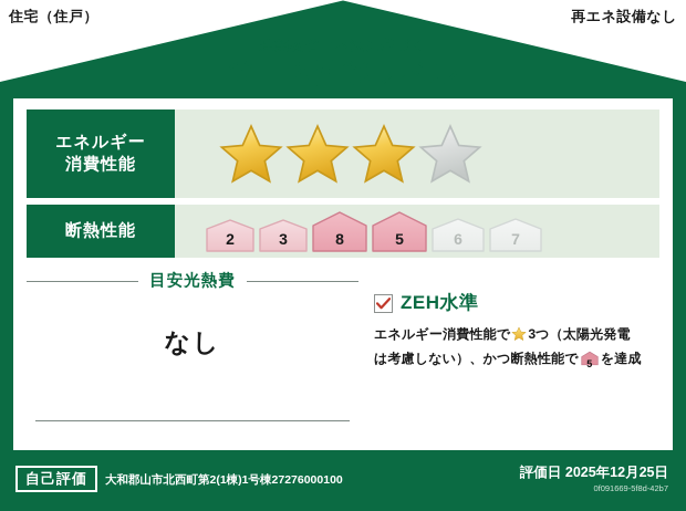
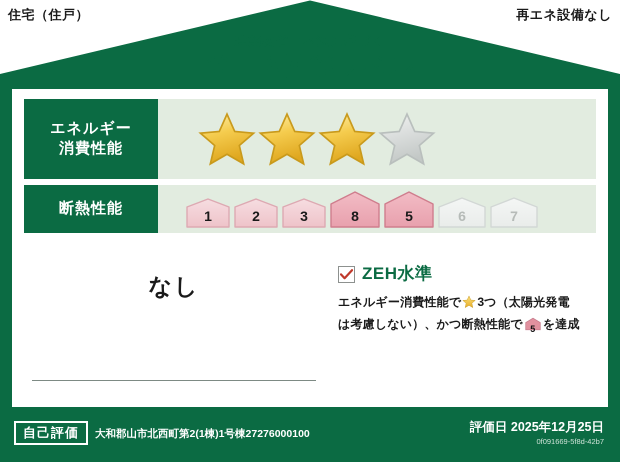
  住宅（住戸）
  再エネ設備なし
  エネルギー
  消費性能
  断熱性能
+ 1
  2
  3
  8
  5
  6
  7
- 目安光熱費
  なし
  ZEH水準
  エネルギー消費性能で 3つ（太陽光発電
  は考慮しない）、かつ断熱性能で
  5
  を達成
  自己評価
  大和郡山市北西町第2(1棟)1号棟27276000100
  評価日 2025年12月25日
  0f091669-5f8d-42b7
